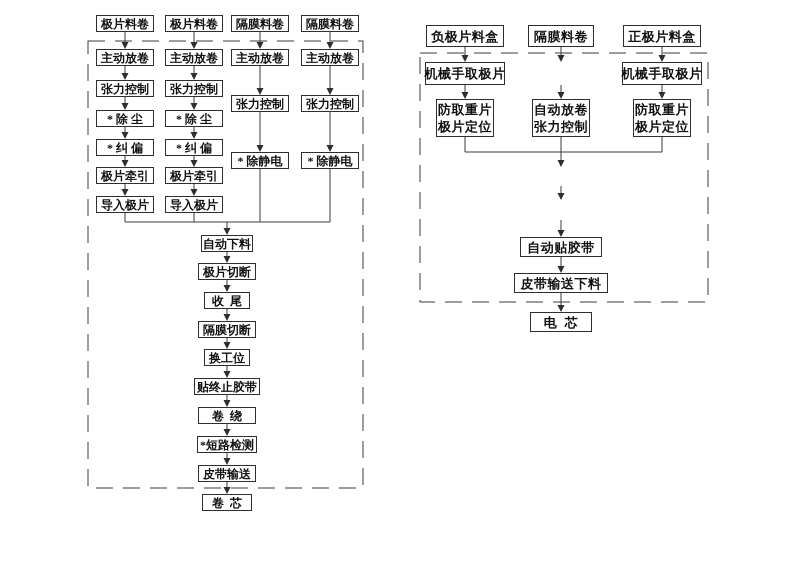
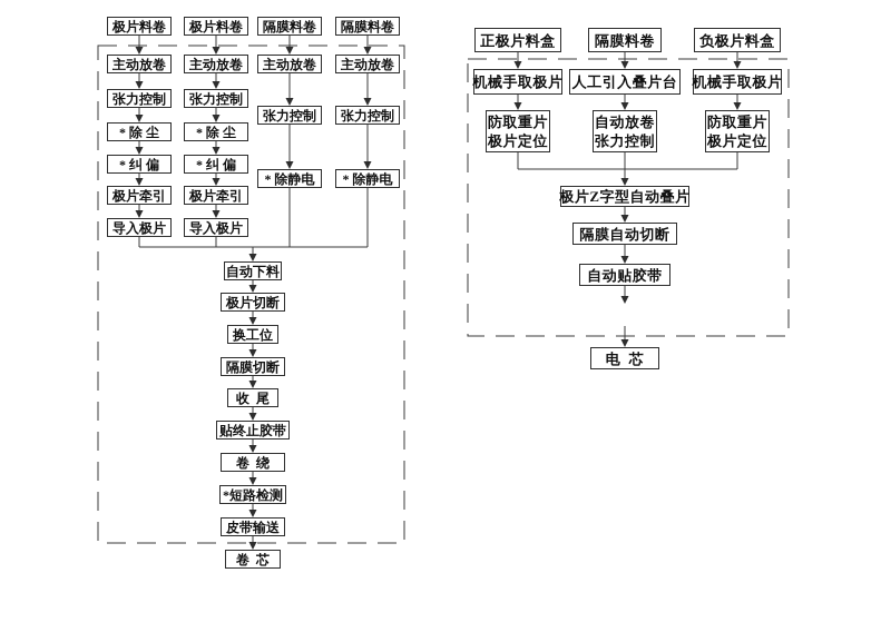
  极片料卷
  极片料卷
  隔膜料卷
  隔膜料卷
  主动放卷
  张力控制
  * 除 尘
  * 纠 偏
  极片牵引
  导入极片
  主动放卷
  张力控制
  * 除 尘
  * 纠 偏
  极片牵引
  导入极片
  主动放卷
  张力控制
  * 除静电
  主动放卷
  张力控制
  * 除静电
  自动下料
  极片切断
- 收 尾
+ 换工位
  隔膜切断
- 换工位
+ 收 尾
  贴终止胶带
  卷 绕
  *短路检测
  皮带输送
  卷 芯
- 负极片料盒
+ 正极片料盒
  隔膜料卷
- 正极片料盒
+ 负极片料盒
  机械手取极片
+ 人工引入叠片台
  机械手取极片
  防取重片
  极片定位
  自动放卷
  张力控制
  防取重片
  极片定位
+ 极片Z字型自动叠片
+ 隔膜自动切断
  自动贴胶带
- 皮带输送下料
  电 芯
